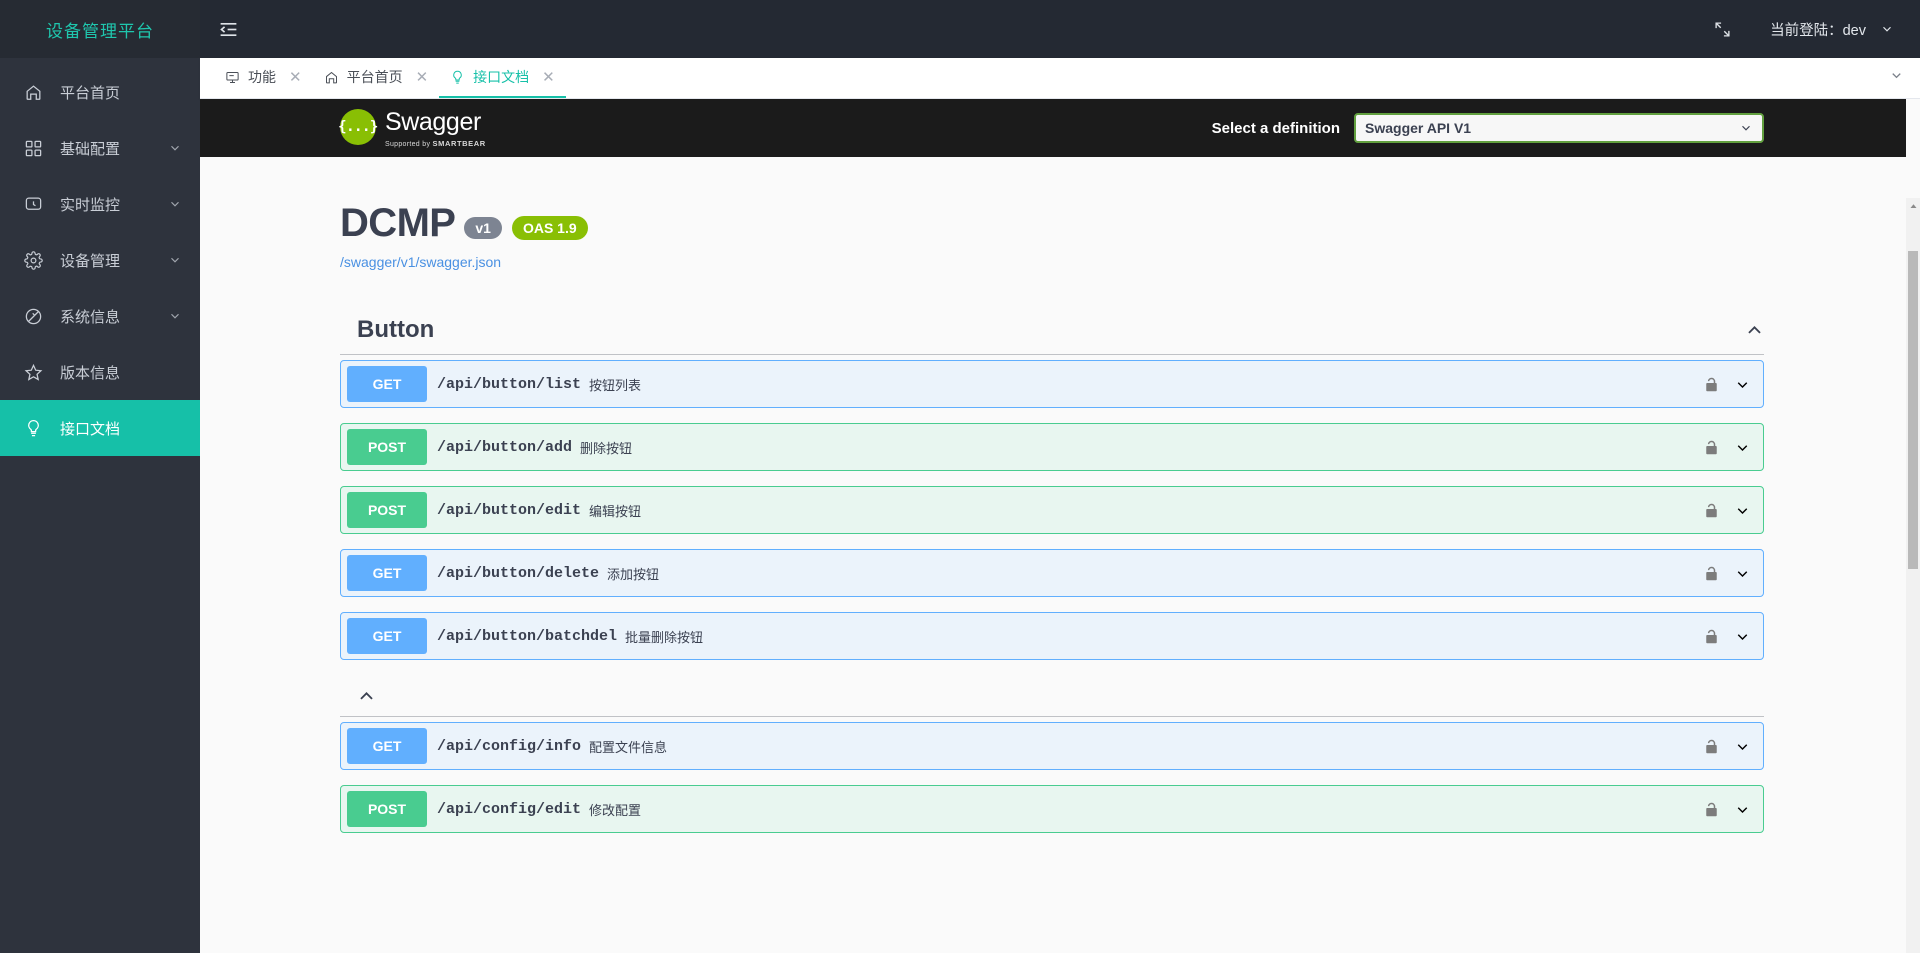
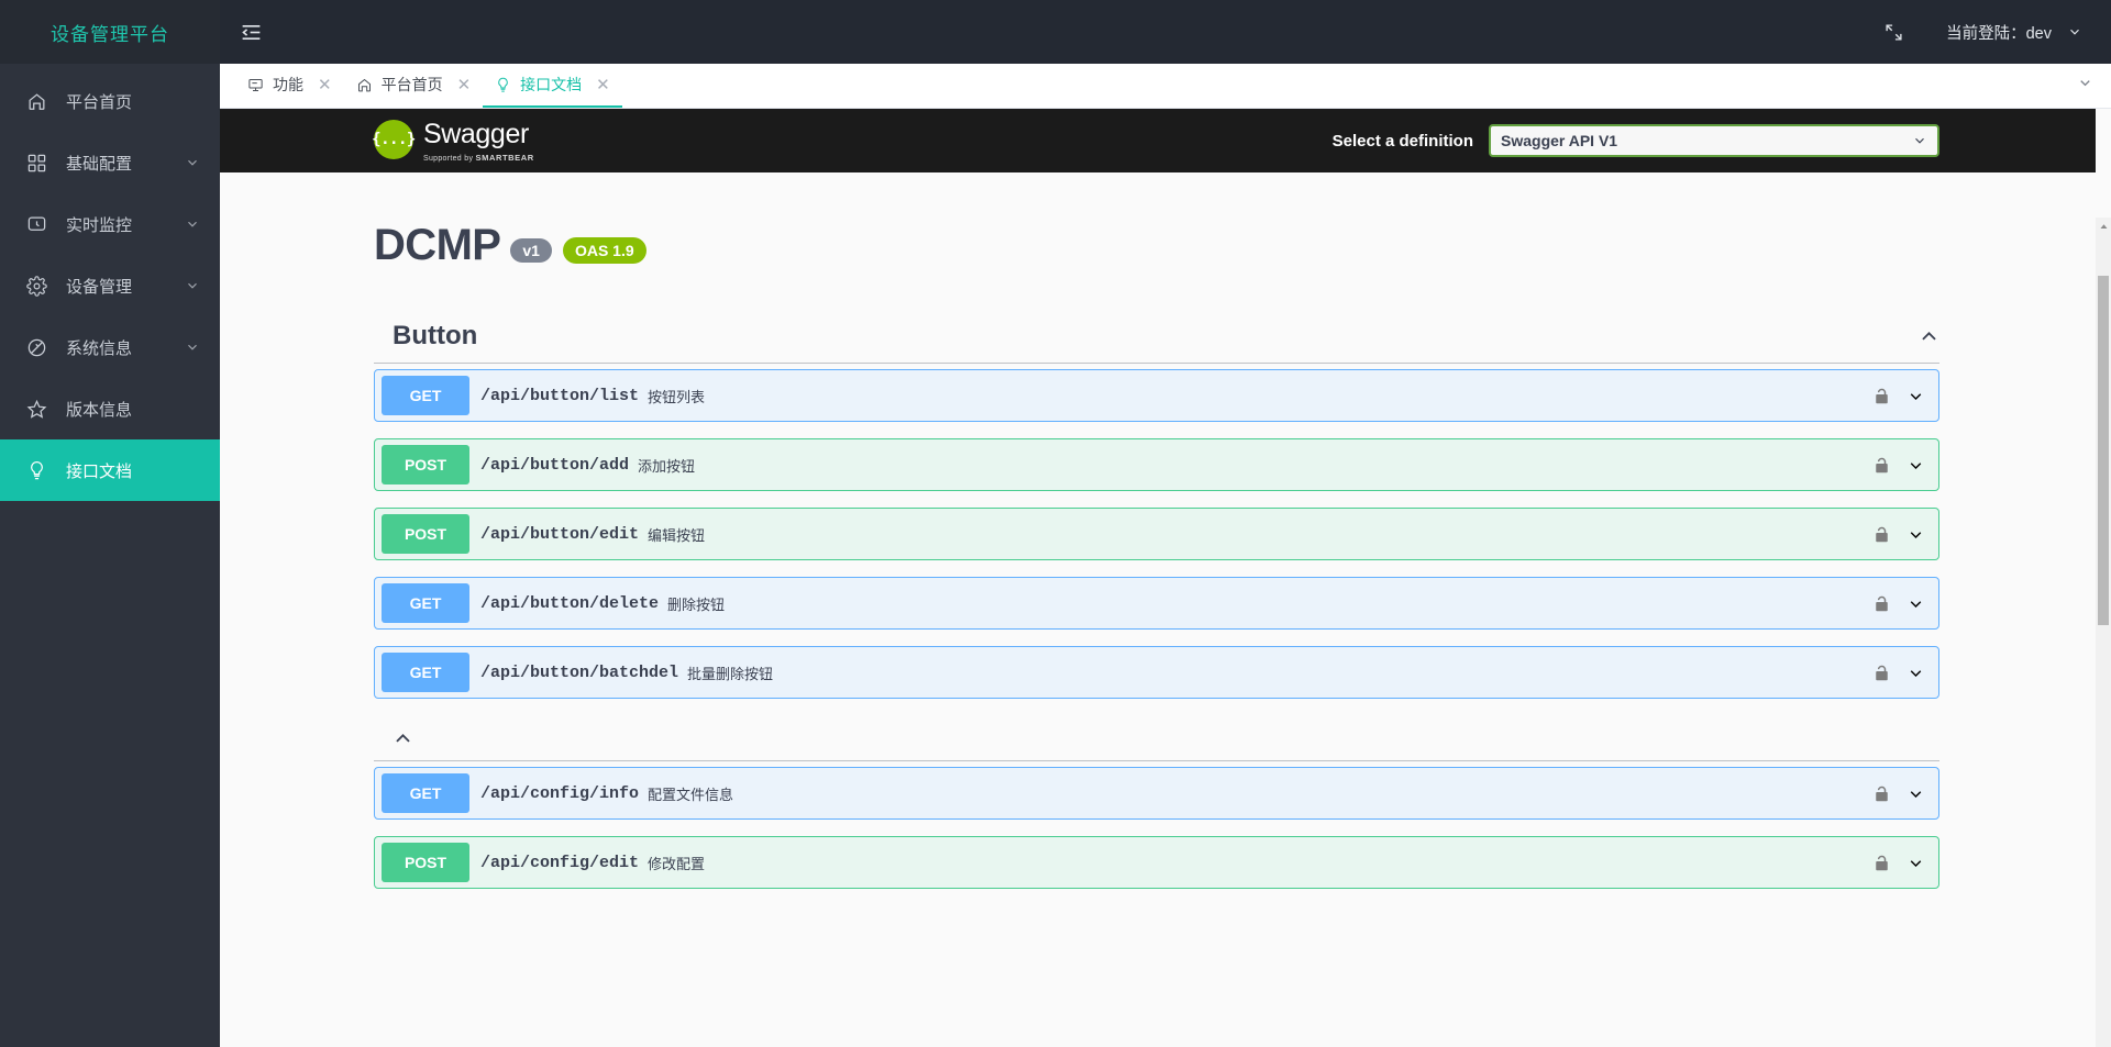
  设备管理平台
  平台首页
  基础配置
  实时监控
  设备管理
  系统信息
  版本信息
  接口文档
  当前登陆：dev
  功能
  ✕
  平台首页
  ✕
  接口文档
  ✕
  {...}
  Swagger
  Select a definition
  Swagger API V1
  DCMP
  v1
  OAS 1.9
- /swagger/v1/swagger.json
  Button
  GET
  /api/button/list
  按钮列表
  POST
  /api/button/add
- 删除按钮
+ 添加按钮
  POST
  /api/button/edit
  编辑按钮
  GET
  /api/button/delete
- 添加按钮
+ 删除按钮
  GET
  /api/button/batchdel
  批量删除按钮
  GET
  /api/config/info
  配置文件信息
  POST
  /api/config/edit
  修改配置
